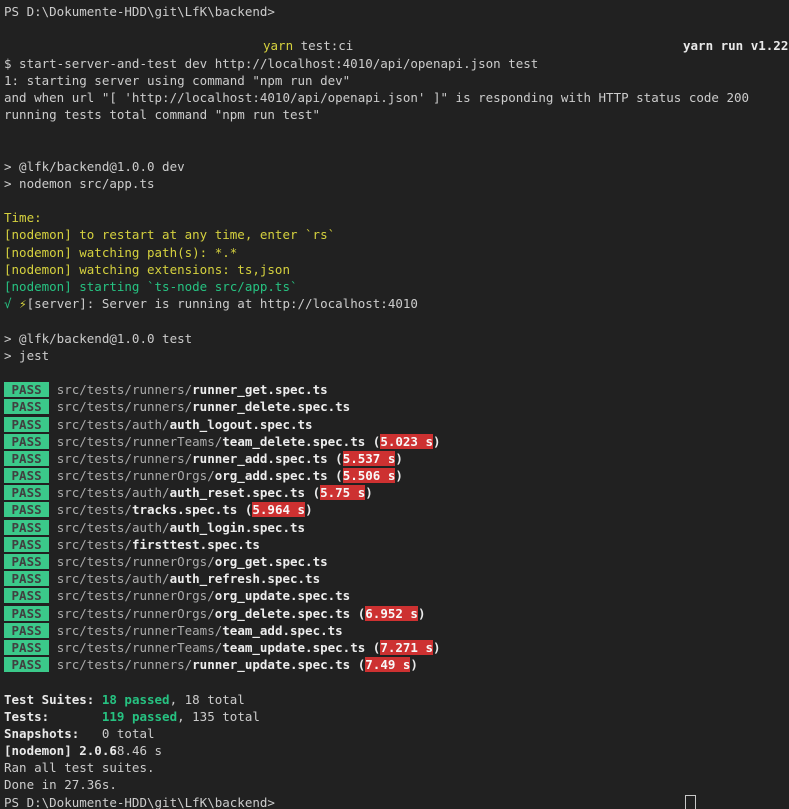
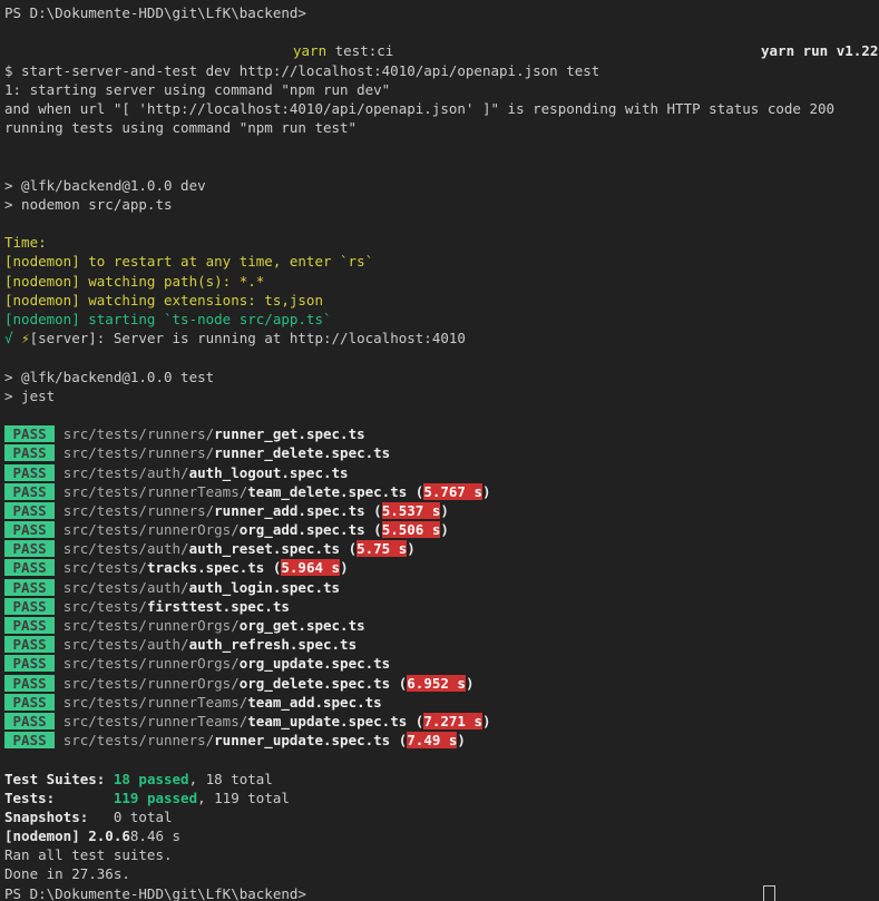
  PS D:\Dokumente-HDD\git\LfK\backend>
  yarn test:ci
  yarn run v1.22
  $ start-server-and-test dev http://localhost:4010/api/openapi.json test
  1: starting server using command "npm run dev"
  and when url "[ 'http://localhost:4010/api/openapi.json' ]" is responding with HTTP status code 200
- running tests total command "npm run test"
+ running tests using command "npm run test"
  > @lfk/backend@1.0.0 dev
  > nodemon src/app.ts
  Time:
  [nodemon] to restart at any time, enter `rs`
  [nodemon] watching path(s): *.*
  [nodemon] watching extensions: ts,json
  [nodemon] starting `ts-node src/app.ts`
  √ ⚡[server]: Server is running at http://localhost:4010
  > @lfk/backend@1.0.0 test
  > jest
  PASS src/tests/runners/runner_get.spec.ts
  PASS src/tests/runners/runner_delete.spec.ts
  PASS src/tests/auth/auth_logout.spec.ts
- PASS src/tests/runnerTeams/team_delete.spec.ts (5.023 s)
+ PASS src/tests/runnerTeams/team_delete.spec.ts (5.767 s)
  PASS src/tests/runners/runner_add.spec.ts (5.537 s)
  PASS src/tests/runnerOrgs/org_add.spec.ts (5.506 s)
  PASS src/tests/auth/auth_reset.spec.ts (5.75 s)
  PASS src/tests/tracks.spec.ts (5.964 s)
  PASS src/tests/auth/auth_login.spec.ts
  PASS src/tests/firsttest.spec.ts
  PASS src/tests/runnerOrgs/org_get.spec.ts
  PASS src/tests/auth/auth_refresh.spec.ts
  PASS src/tests/runnerOrgs/org_update.spec.ts
  PASS src/tests/runnerOrgs/org_delete.spec.ts (6.952 s)
  PASS src/tests/runnerTeams/team_add.spec.ts
  PASS src/tests/runnerTeams/team_update.spec.ts (7.271 s)
  PASS src/tests/runners/runner_update.spec.ts (7.49 s)
  Test Suites: 18 passed, 18 total
- Tests: 119 passed, 135 total
+ Tests: 119 passed, 119 total
  Snapshots: 0 total
  [nodemon] 2.0.68.46 s
  Ran all test suites.
  Done in 27.36s.
  PS D:\Dokumente-HDD\git\LfK\backend>
